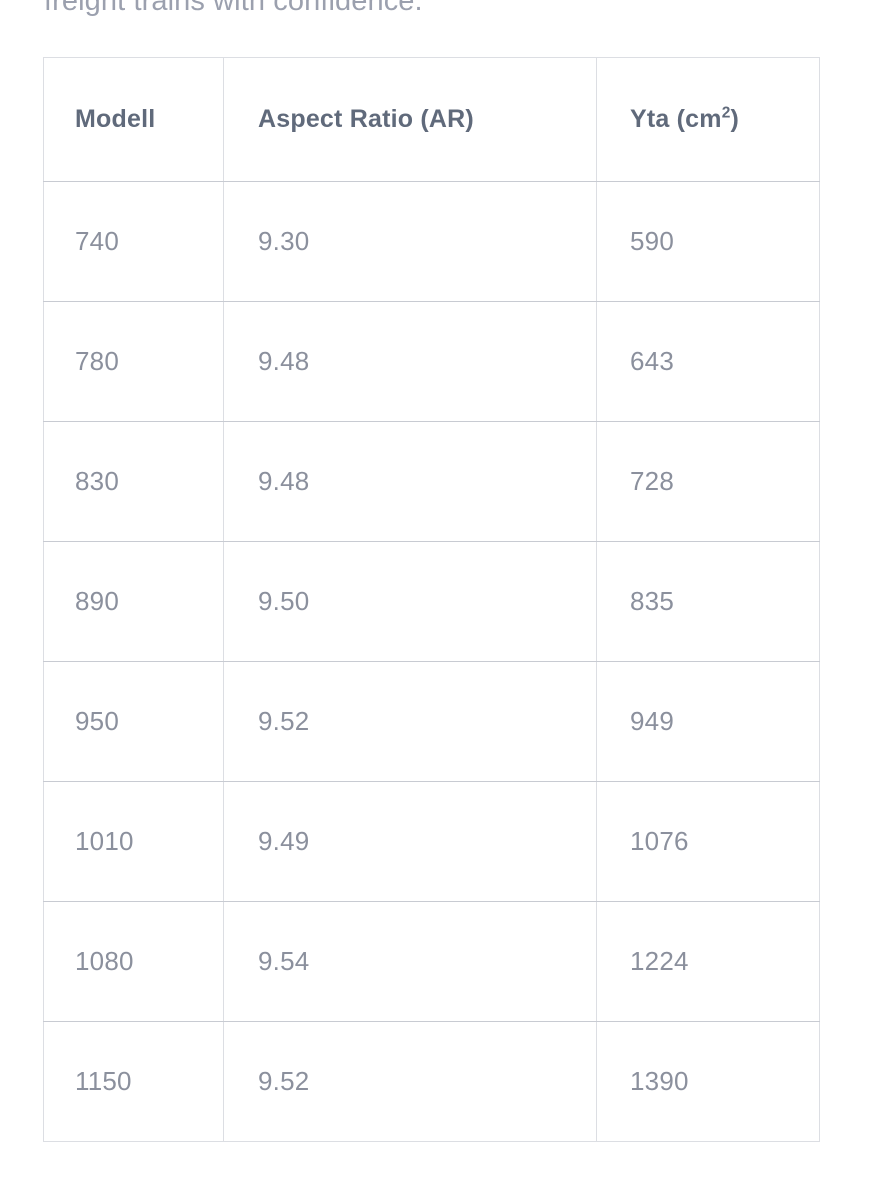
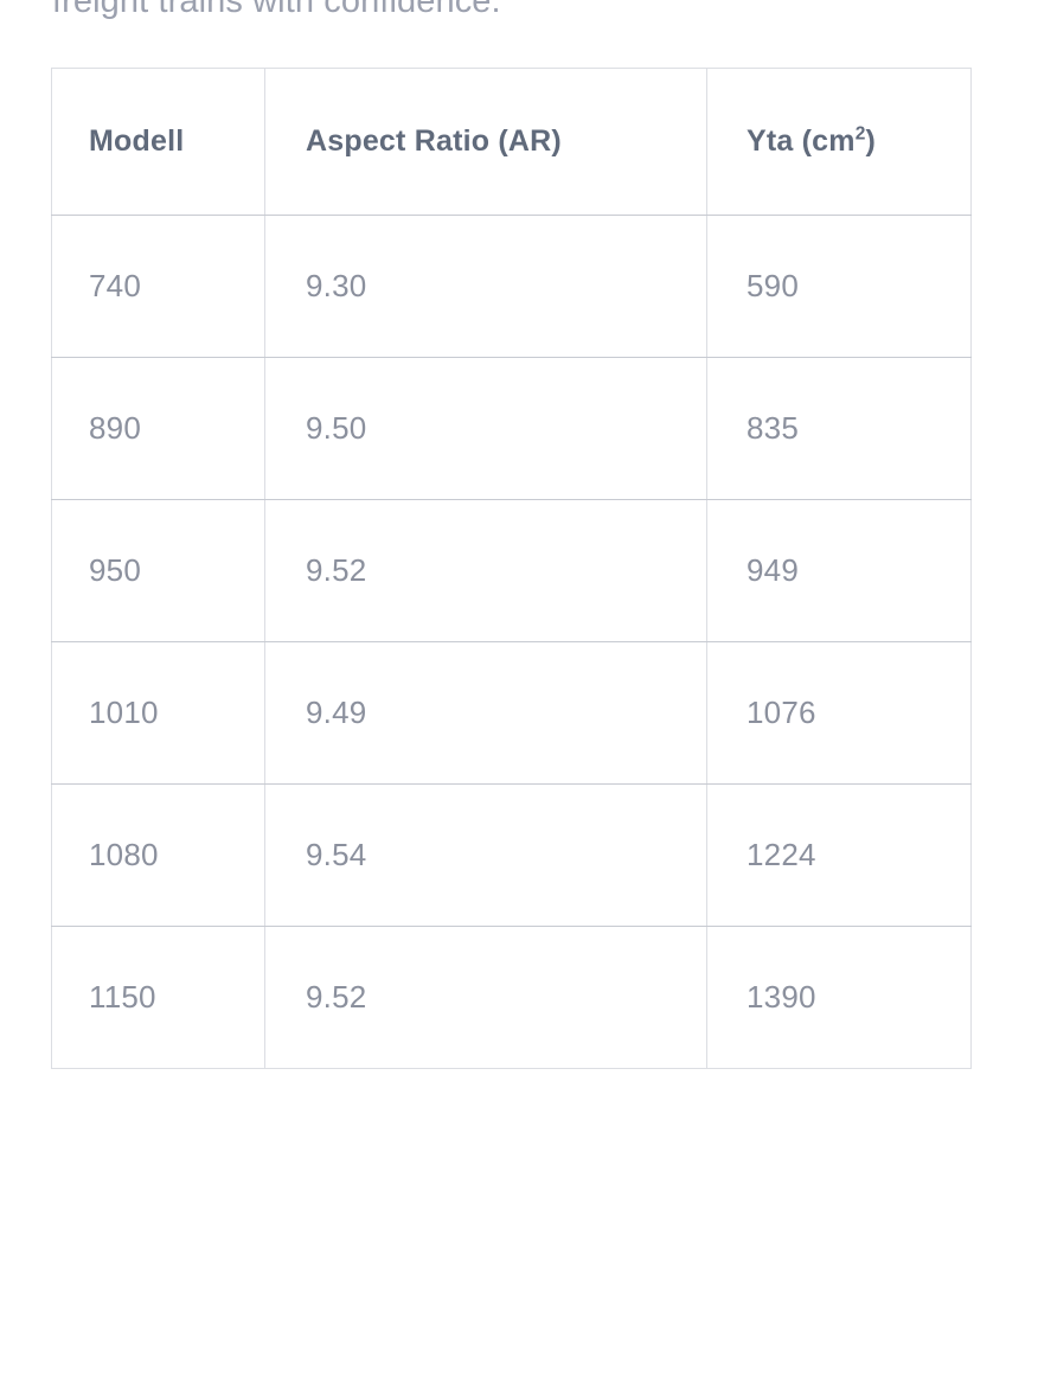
  freight trains with confidence.
  Modell	Aspect Ratio (AR)	Yta (cm2)
  740	9.30	590
- 780	9.48	643
- 830	9.48	728
  890	9.50	835
  950	9.52	949
  1010	9.49	1076
  1080	9.54	1224
  1150	9.52	1390
